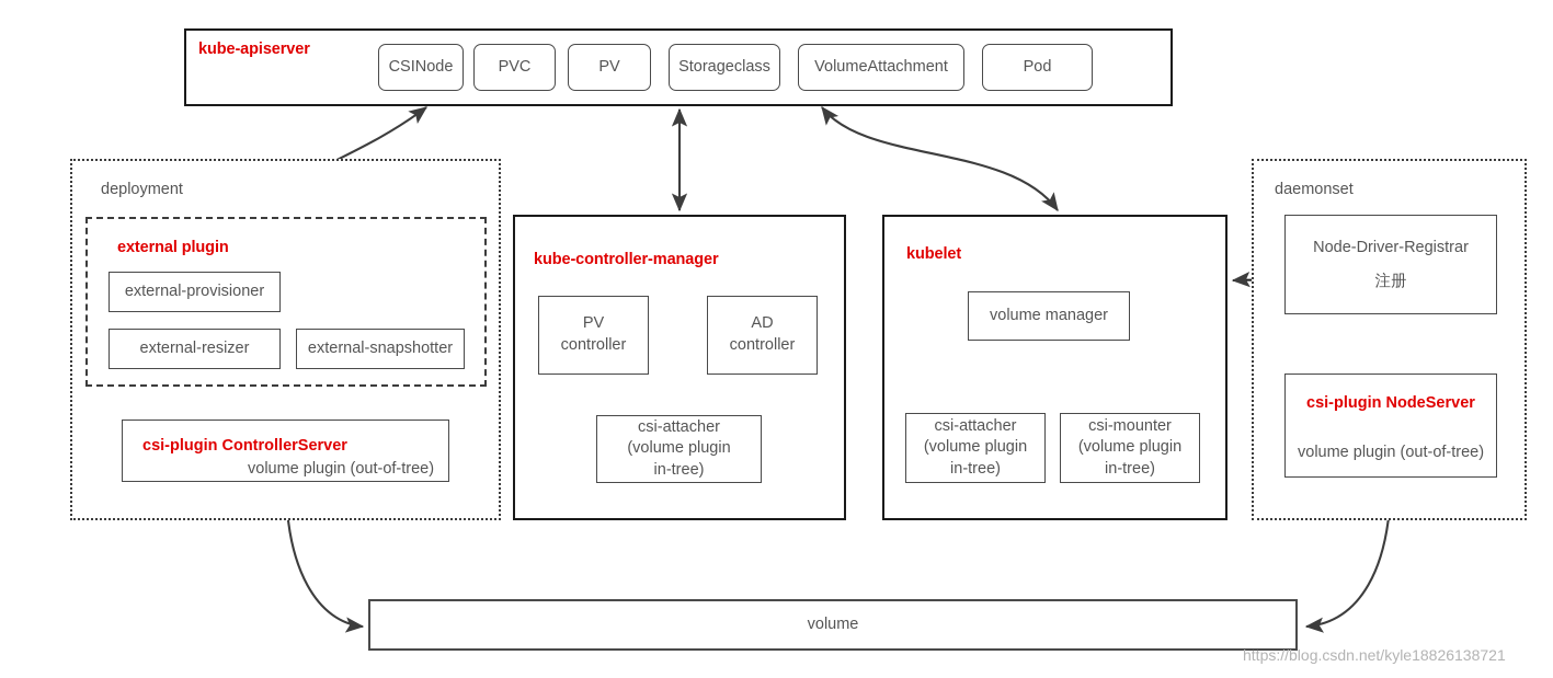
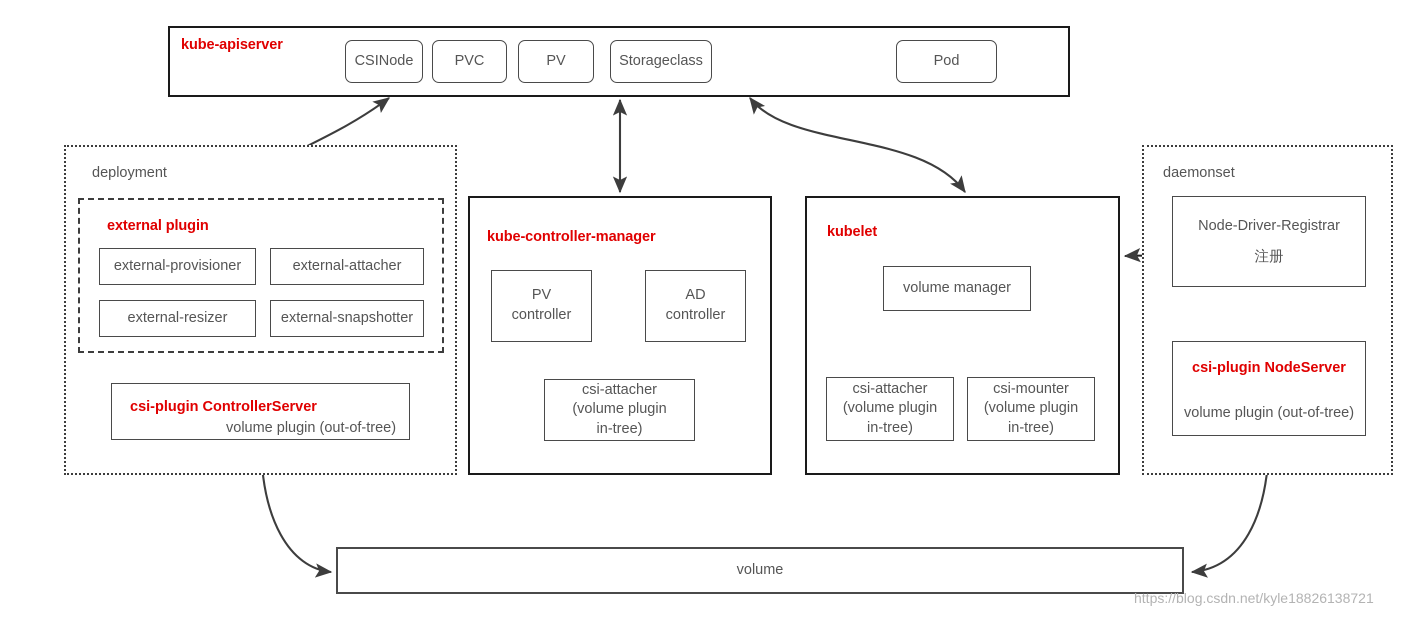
  kube-apiserver
  CSINode
  PVC
  PV
  Storageclass
- VolumeAttachment
  Pod
  deployment
  external plugin
  external-provisioner
+ external-attacher
  external-resizer
  external-snapshotter
  csi-plugin ControllerServer
  volume plugin (out-of-tree)
  kube-controller-manager
  PV
  controller
  AD
  controller
  csi-attacher
  (volume plugin
  in-tree)
  kubelet
  volume manager
  csi-attacher
  (volume plugin
  in-tree)
  csi-mounter
  (volume plugin
  in-tree)
  daemonset
  Node-Driver-Registrar
  注册
  csi-plugin NodeServer
  volume plugin (out-of-tree)
  volume
  https://blog.csdn.net/kyle18826138721
